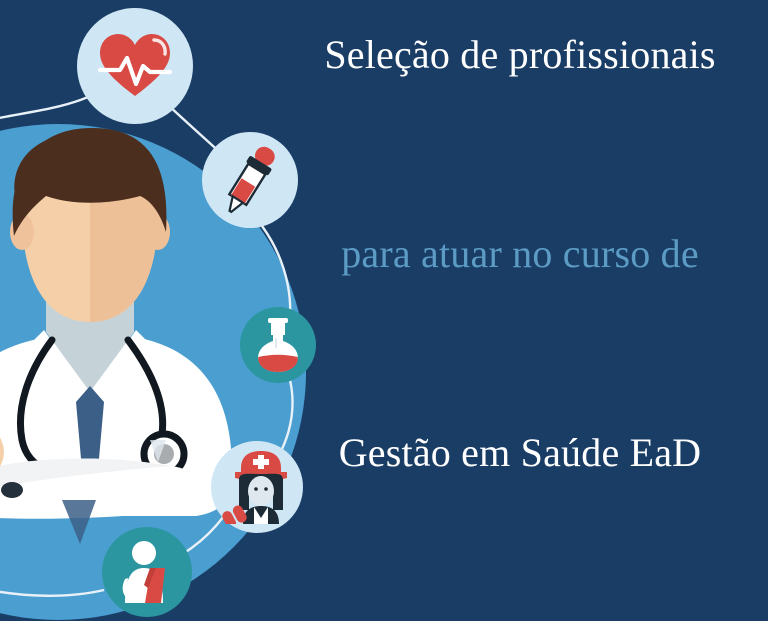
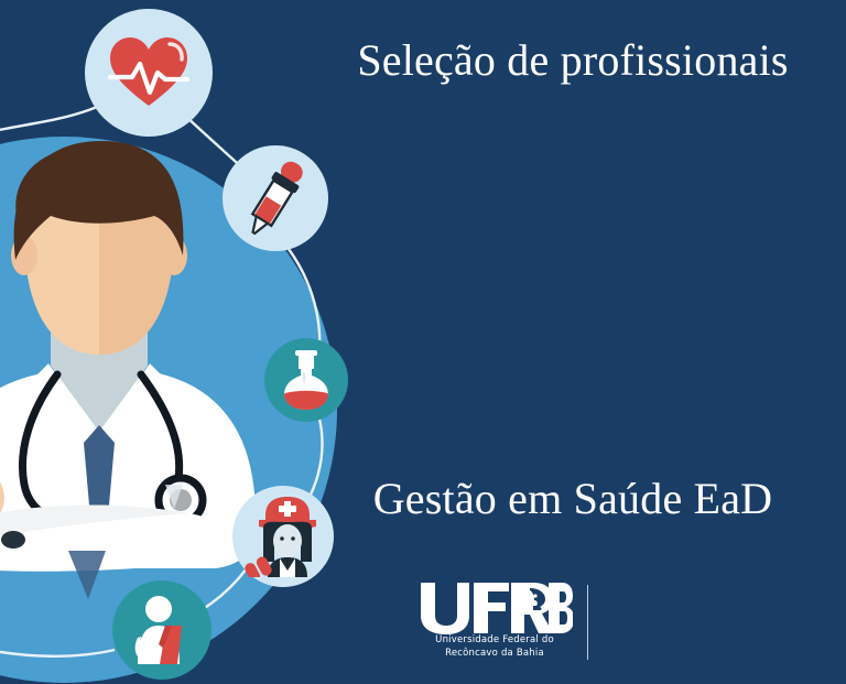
  Seleção de profissionais
- para atuar no curso de
  Gestão em Saúde EaD
+ Universidade Federal do
+ Recôncavo da Bahia
